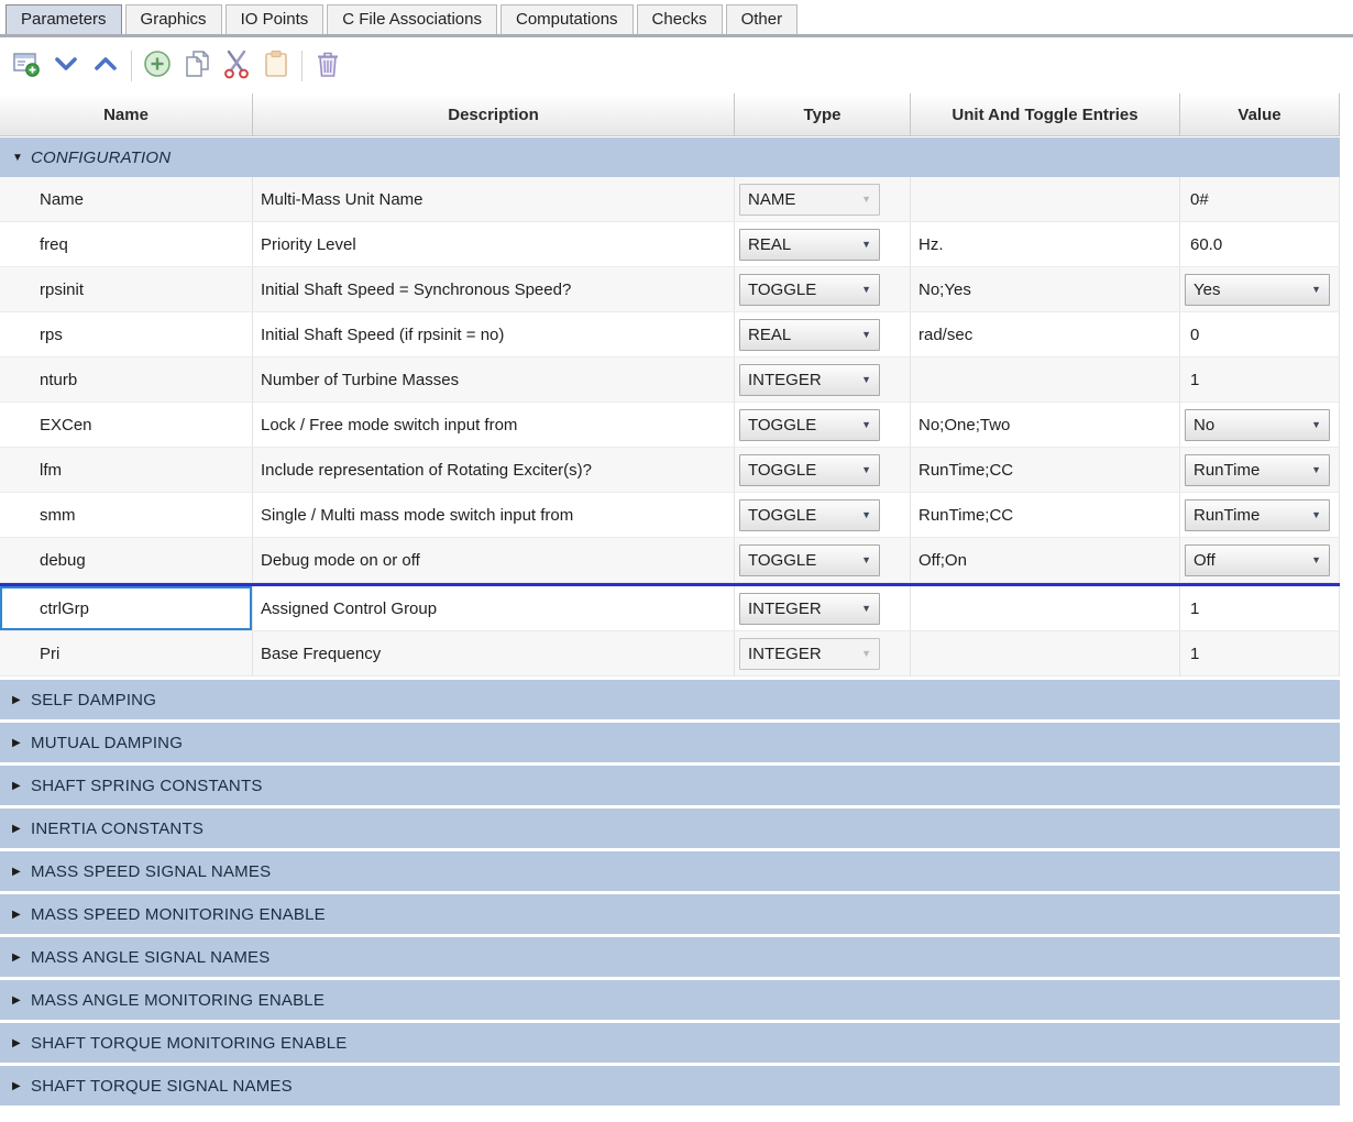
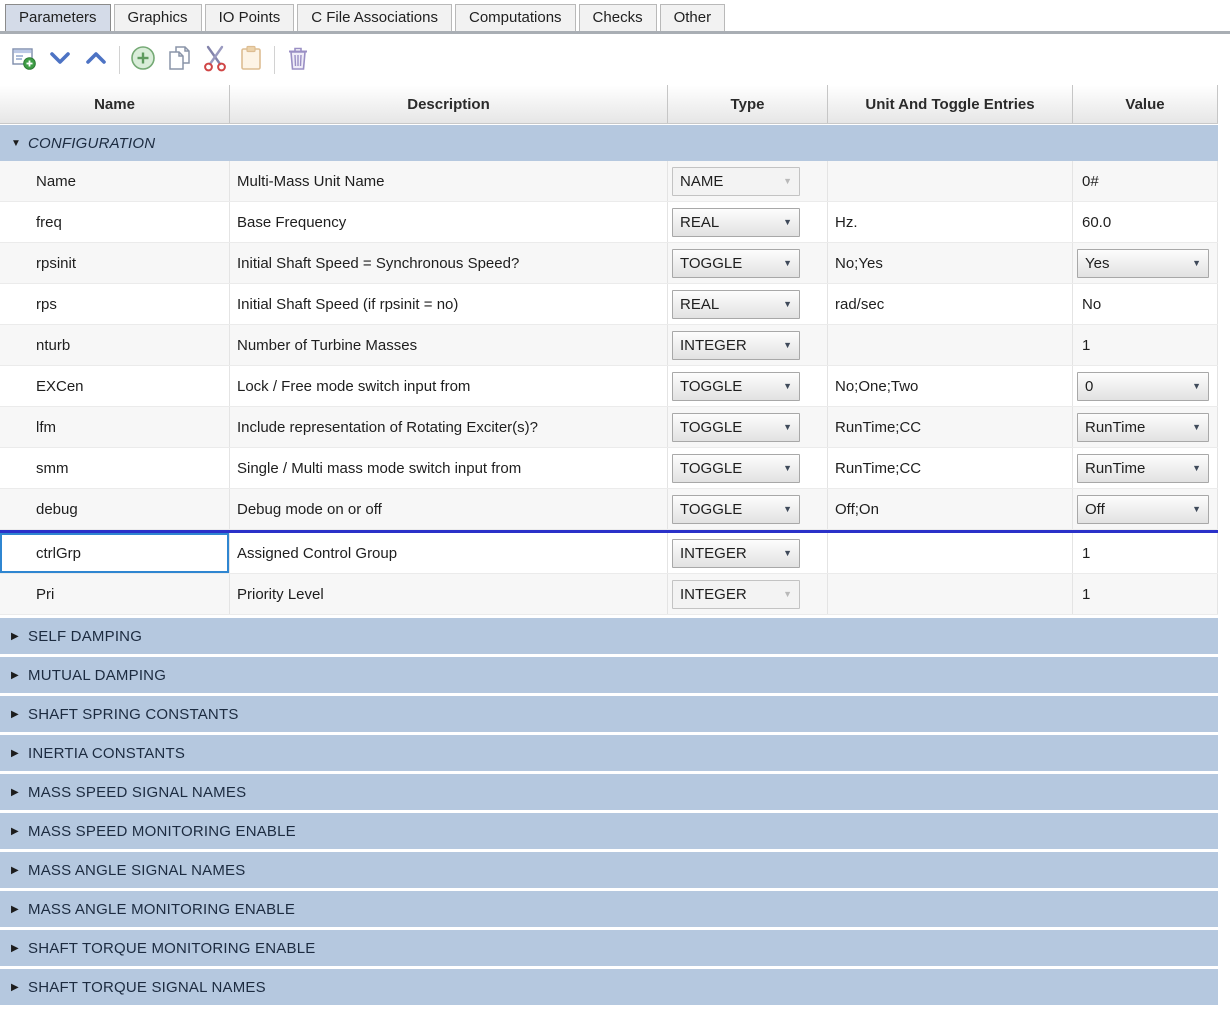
  Parameters
  Graphics
  IO Points
  C File Associations
  Computations
  Checks
  Other
  Name
  Description
  Type
  Unit And Toggle Entries
  Value
  ▼
  CONFIGURATION
  Name
  Multi-Mass Unit Name
  NAME
  ▼
  0#
  freq
- Priority Level
+ Base Frequency
  REAL
  ▼
  Hz.
  60.0
  rpsinit
  Initial Shaft Speed = Synchronous Speed?
  TOGGLE
  ▼
  No;Yes
  Yes
  ▼
  rps
  Initial Shaft Speed (if rpsinit = no)
  REAL
  ▼
  rad/sec
- 0
+ No
  nturb
  Number of Turbine Masses
  INTEGER
  ▼
  1
  EXCen
  Lock / Free mode switch input from
  TOGGLE
  ▼
  No;One;Two
- No
+ 0
  ▼
  lfm
  Include representation of Rotating Exciter(s)?
  TOGGLE
  ▼
  RunTime;CC
  RunTime
  ▼
  smm
  Single / Multi mass mode switch input from
  TOGGLE
  ▼
  RunTime;CC
  RunTime
  ▼
  debug
  Debug mode on or off
  TOGGLE
  ▼
  Off;On
  Off
  ▼
  ctrlGrp
  Assigned Control Group
  INTEGER
  ▼
  1
  Pri
- Base Frequency
+ Priority Level
  INTEGER
  ▼
  1
  ▶
  SELF DAMPING
  ▶
  MUTUAL DAMPING
  ▶
  SHAFT SPRING CONSTANTS
  ▶
  INERTIA CONSTANTS
  ▶
  MASS SPEED SIGNAL NAMES
  ▶
  MASS SPEED MONITORING ENABLE
  ▶
  MASS ANGLE SIGNAL NAMES
  ▶
  MASS ANGLE MONITORING ENABLE
  ▶
  SHAFT TORQUE MONITORING ENABLE
  ▶
  SHAFT TORQUE SIGNAL NAMES
